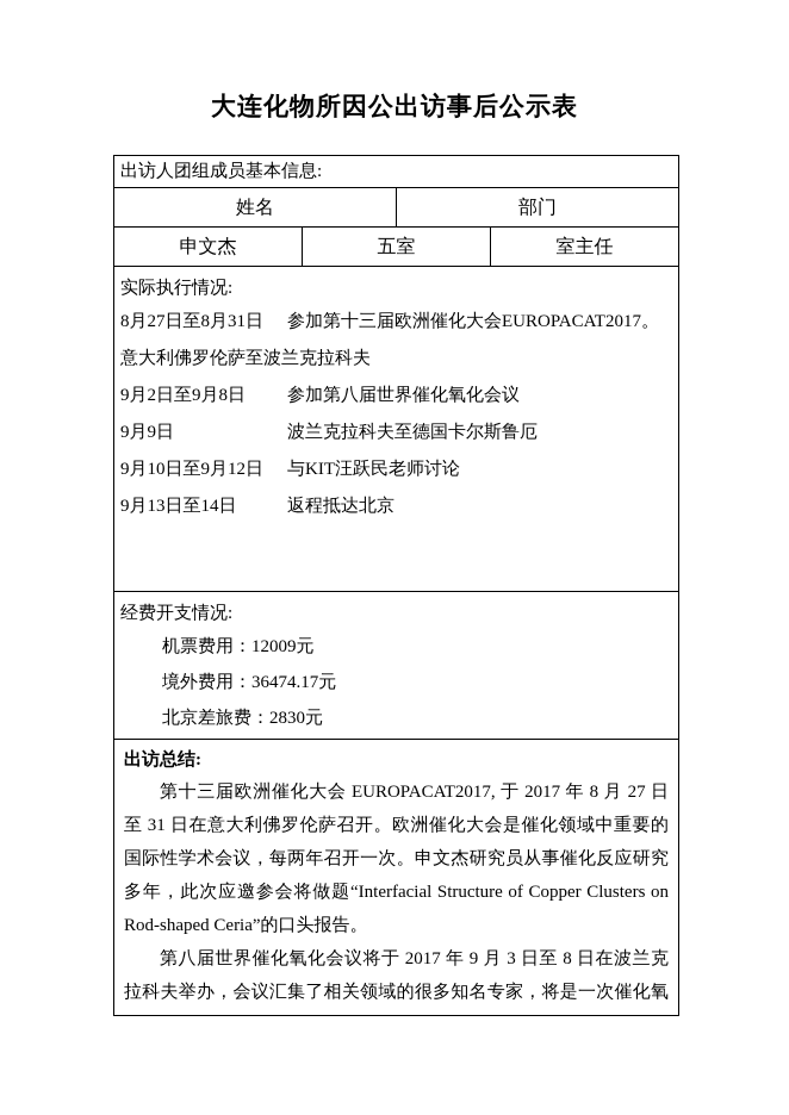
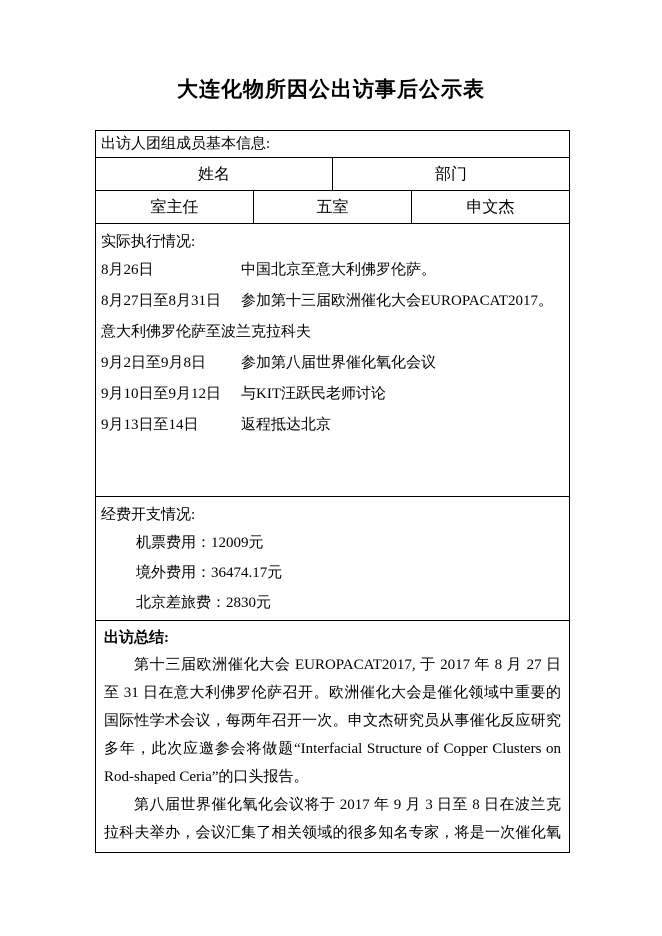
  大连化物所因公出访事后公示表
  出访人团组成员基本信息:
  姓名
  部门
- 申文杰
+ 室主任
  五室
- 室主任
+ 申文杰
  实际执行情况:
+ 8月26日
+ 中国北京至意大利佛罗伦萨。
  8月27日至8月31日
  参加第十三届欧洲催化大会EUROPACAT2017。
  意大利佛罗伦萨至波兰克拉科夫
  9月2日至9月8日
  参加第八届世界催化氧化会议
- 9月9日
- 波兰克拉科夫至德国卡尔斯鲁厄
  9月10日至9月12日
  与KIT汪跃民老师讨论
  9月13日至14日
  返程抵达北京
  经费开支情况:
  机票费用：12009元
  境外费用：36474.17元
  北京差旅费：2830元
  出访总结:
  第十三届欧洲催化大会 EUROPACAT2017, 于 2017 年 8 月 27 日至 31 日在意大利佛罗伦萨召开。欧洲催化大会是催化领域中重要的国际性学术会议，每两年召开一次。申文杰研究员从事催化反应研究多年，此次应邀参会将做题“Interfacial Structure of Copper Clusters on Rod-shaped Ceria”的口头报告。
